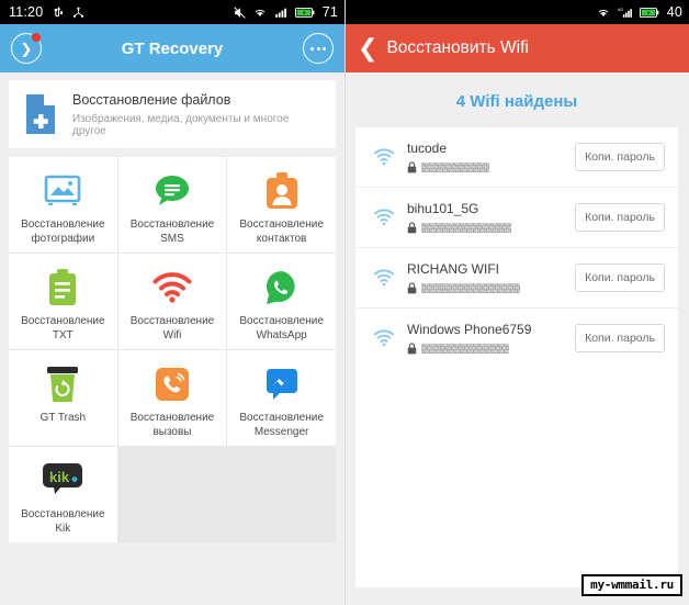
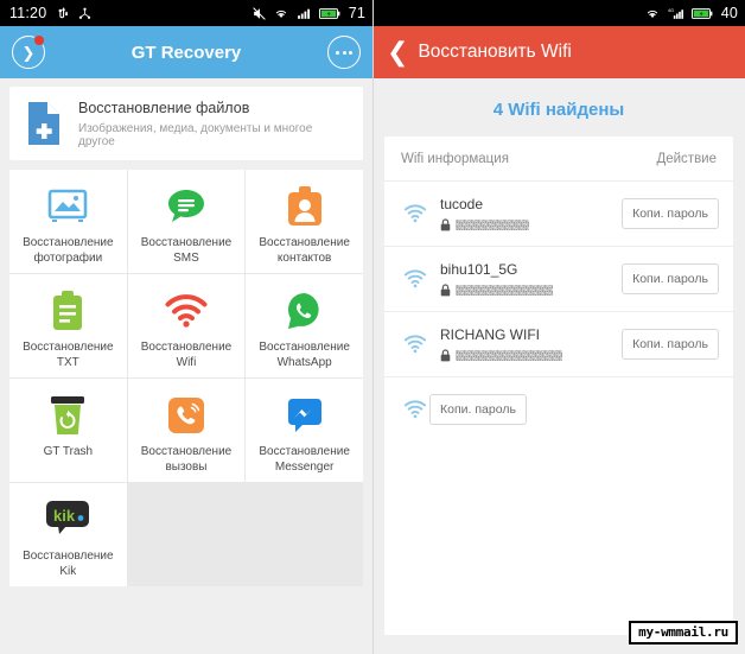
  11:20
  71
  ❯
  GT Recovery
  Восстановление файлов
  Изображения, медиа, документы и многое другое
  Восстановление
  фотографии
  Восстановление
  SMS
  Восстановление
  контактов
  Восстановление TXT
  Восстановление Wifi
  Восстановление
  WhatsApp
  GT Trash
  Восстановление
  вызовы
  Восстановление
  Messenger
  kik
  Восстановление Kik
  40
  ❮
  Восстановить Wifi
  4 Wifi найдены
+ Wifi информация
+ Действие
  tucode
  Копи. пароль
  bihu101_5G
  Копи. пароль
  RICHANG WIFI
  Копи. пароль
- Windows Phone6759
  Копи. пароль
  my-wmmail.ru
